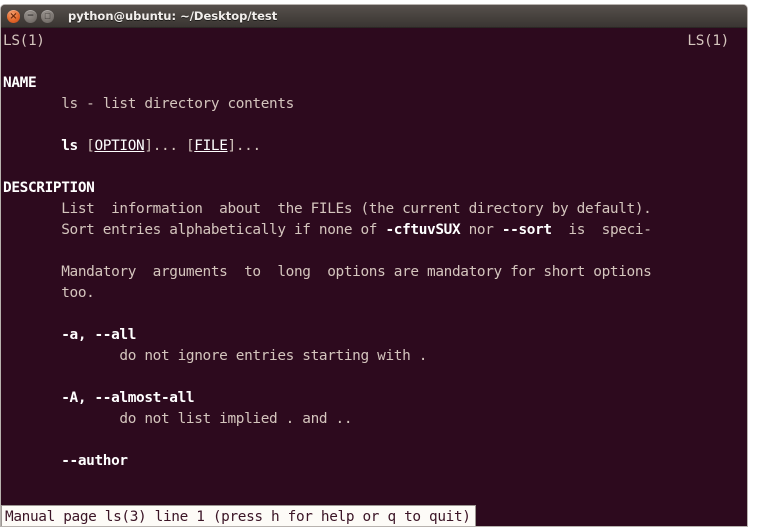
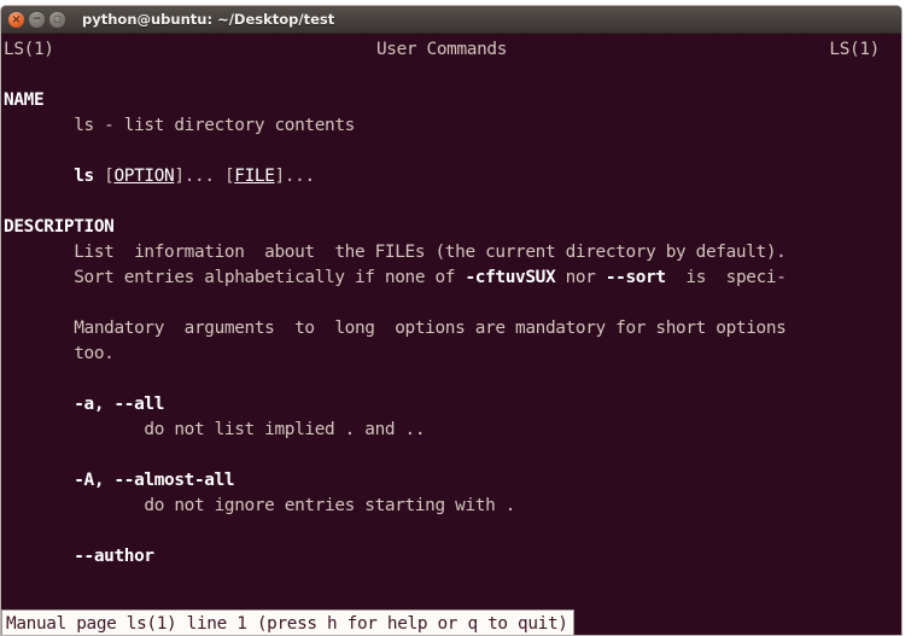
  ×
  −
  □
  python@ubuntu: ~/Desktop/test
  LS(1)
+ User Commands
  LS(1)
  NAME
  ls - list directory contents
  ls [OPTION]... [FILE]...
  DESCRIPTION
  List information about the FILEs (the current directory by default).
  Sort entries alphabetically if none of -cftuvSUX nor --sort is speci-
  Mandatory arguments to long options are mandatory for short options
  too.
  -a, --all
- do not ignore entries starting with .
+ do not list implied . and ..
  -A, --almost-all
- do not list implied . and ..
+ do not ignore entries starting with .
  --author
- Manual page ls(3) line 1 (press h for help or q to quit)
+ Manual page ls(1) line 1 (press h for help or q to quit)
